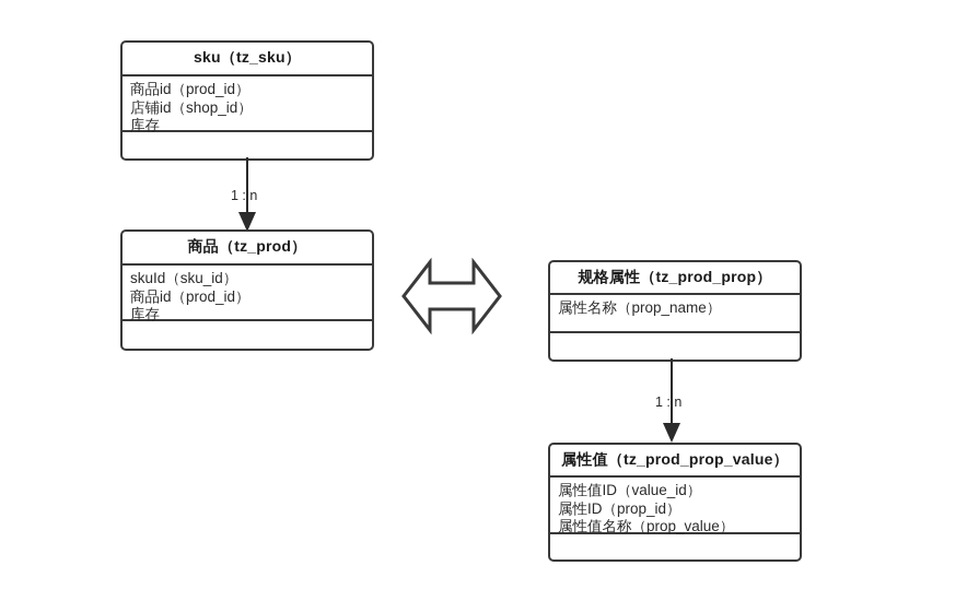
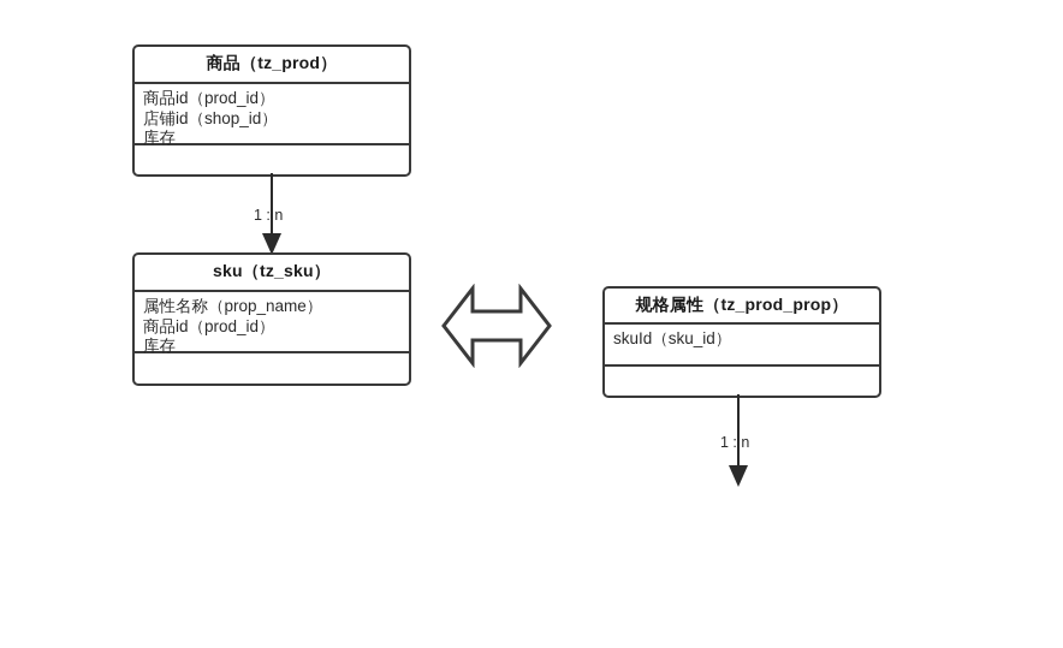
- sku（tz_sku）
+ 商品（tz_prod）
  商品id（prod_id）
  店铺id（shop_id）
  库存
  1 : n
- 商品（tz_prod）
+ sku（tz_sku）
- skuId（sku_id）
+ 属性名称（prop_name）
  商品id（prod_id）
  库存
  规格属性（tz_prod_prop）
- 属性名称（prop_name）
+ skuId（sku_id）
  1 : n
- 属性值（tz_prod_prop_value）
- 属性值ID（value_id）
- 属性ID（prop_id）
- 属性值名称（prop_value）
